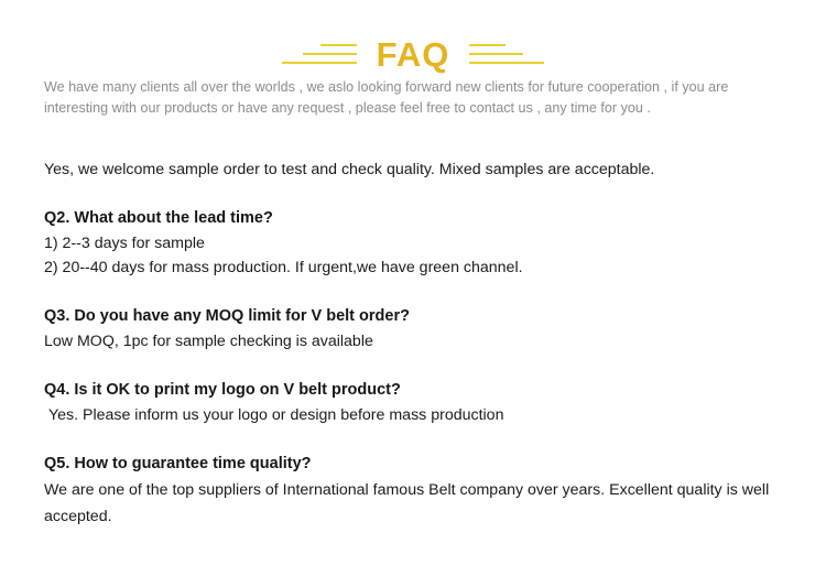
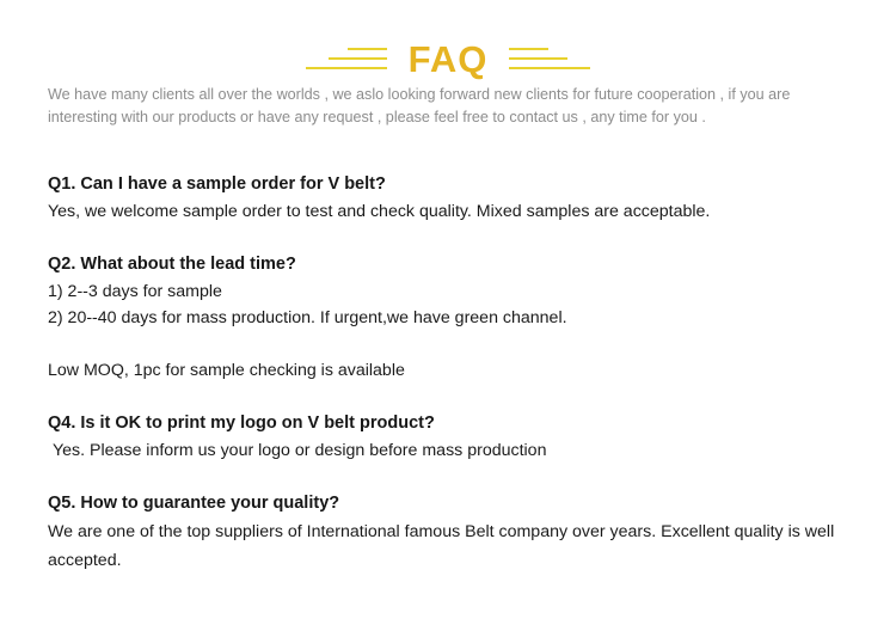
  FAQ
  We have many clients all over the worlds , we aslo looking forward new clients for future cooperation , if you are interesting with our products or have any request , please feel free to contact us , any time for you .
+ Q1. Can I have a sample order for V belt?
  Yes, we welcome sample order to test and check quality. Mixed samples are acceptable.
  Q2. What about the lead time?
  1) 2--3 days for sample
  2) 20--40 days for mass production. If urgent,we have green channel.
- Q3. Do you have any MOQ limit for V belt order?
  Low MOQ, 1pc for sample checking is available
  Q4. Is it OK to print my logo on V belt product?
  Yes. Please inform us your logo or design before mass production
- Q5. How to guarantee time quality?
+ Q5. How to guarantee your quality?
  We are one of the top suppliers of International famous Belt company over years. Excellent quality is well accepted.
